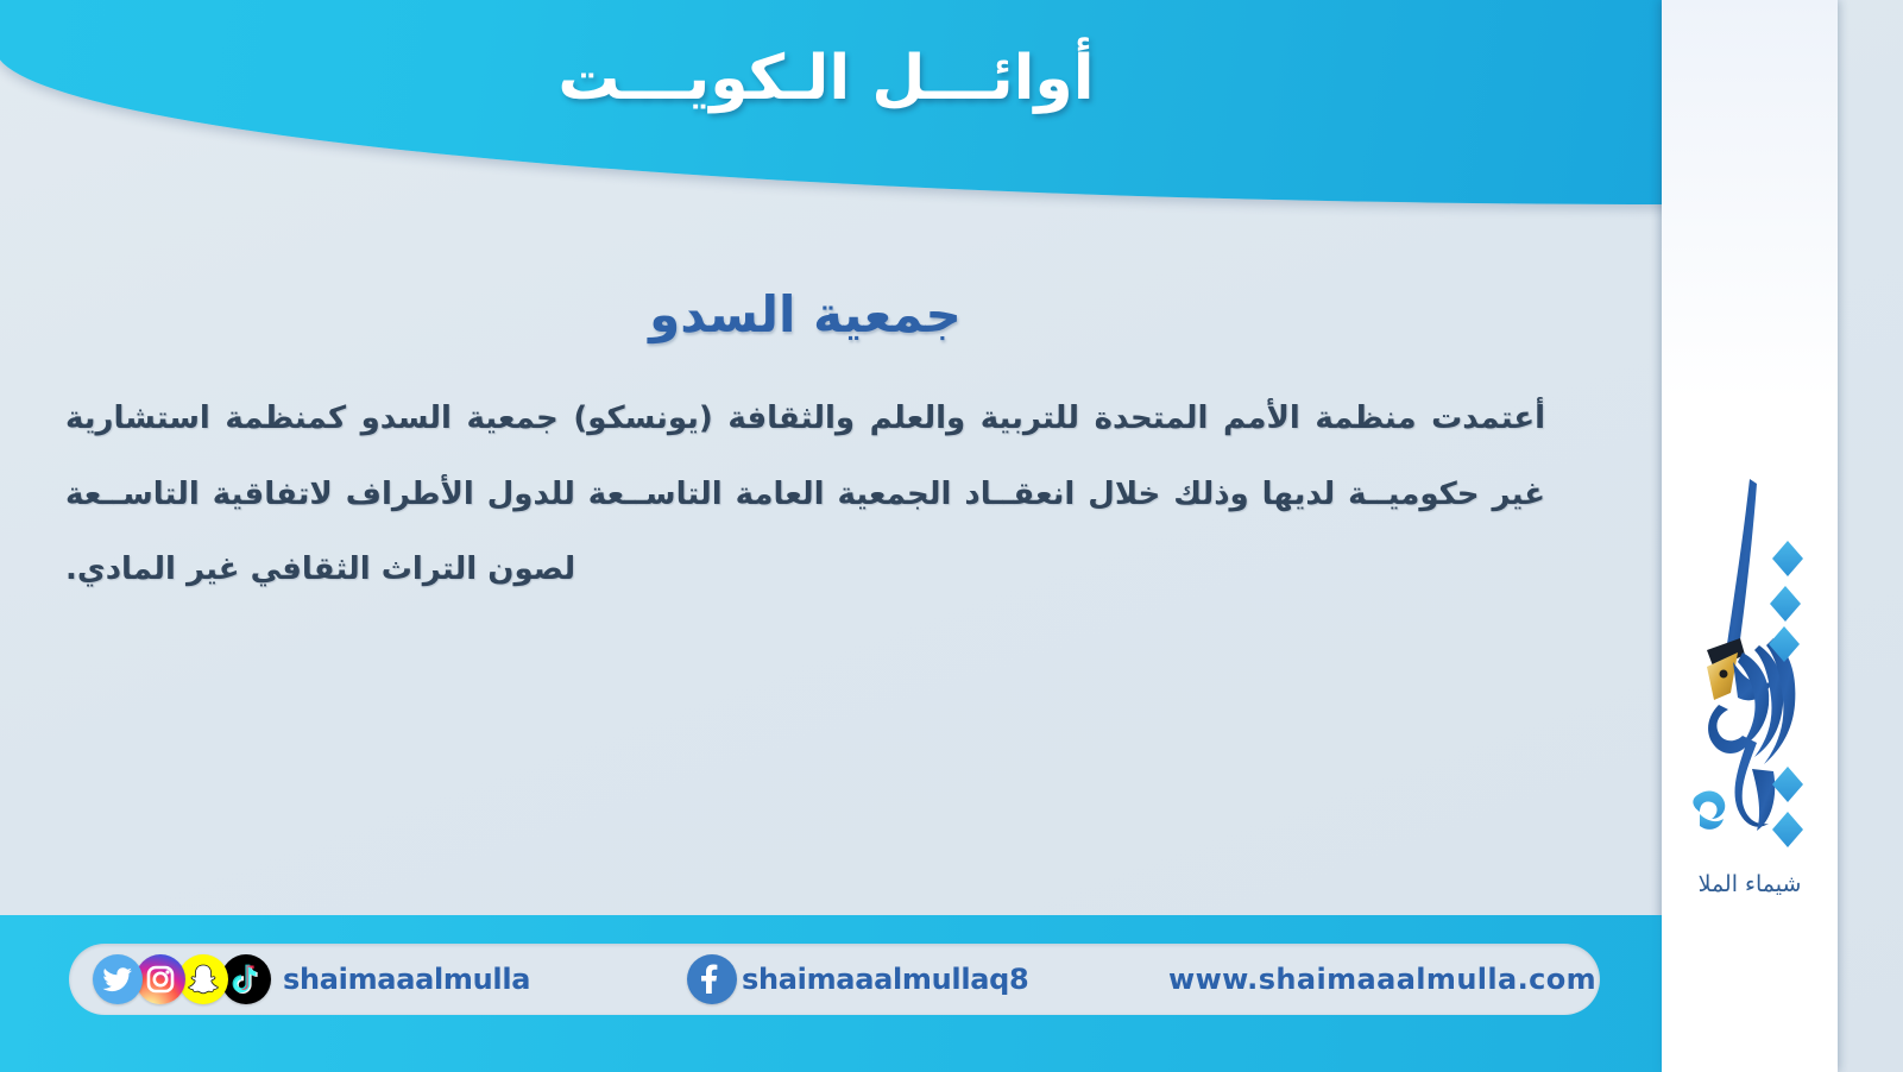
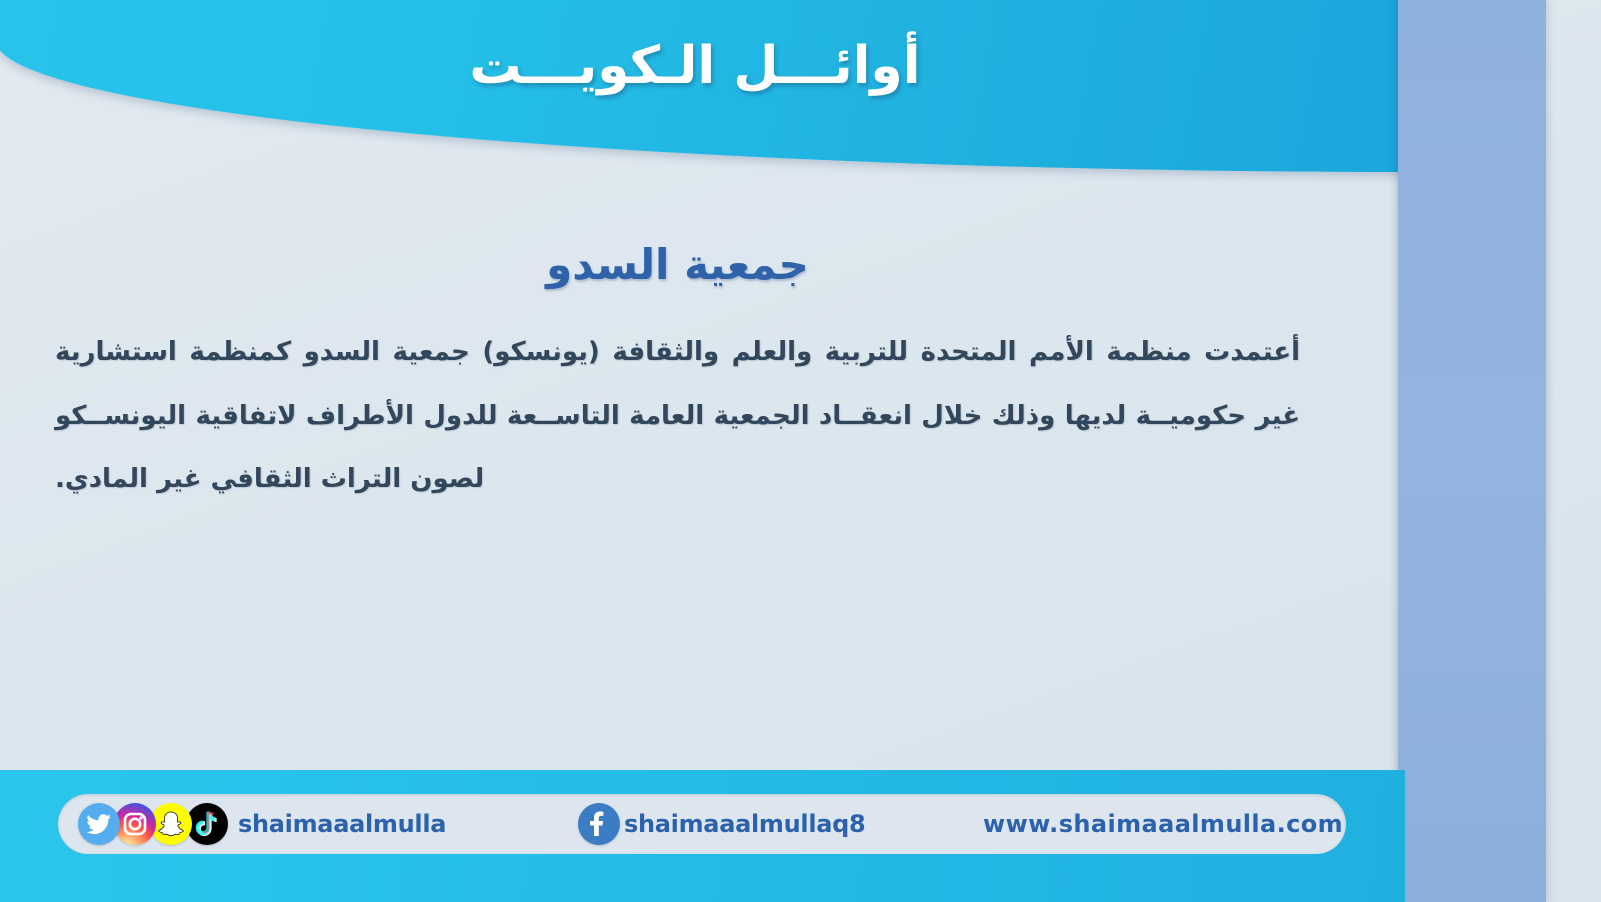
  أوائـــل الـكويـــت
  جمعية السدو
- أعتمدت منظمة الأمم المتحدة للتربية والعلم والثقافة (يونسكو) جمعية السدو كمنظمة استشارية غير حكوميــة لديها وذلك خلال انعقــاد الجمعية العامة التاســعة للدول الأطراف لاتفاقية التاســعة لصون التراث الثقافي غير المادي.
+ أعتمدت منظمة الأمم المتحدة للتربية والعلم والثقافة (يونسكو) جمعية السدو كمنظمة استشارية غير حكوميــة لديها وذلك خلال انعقــاد الجمعية العامة التاســعة للدول الأطراف لاتفاقية اليونســكو لصون التراث الثقافي غير المادي.
- شيماء الملا
  shaimaaalmulla
  shaimaaalmullaq8
  www.shaimaaalmulla.com
